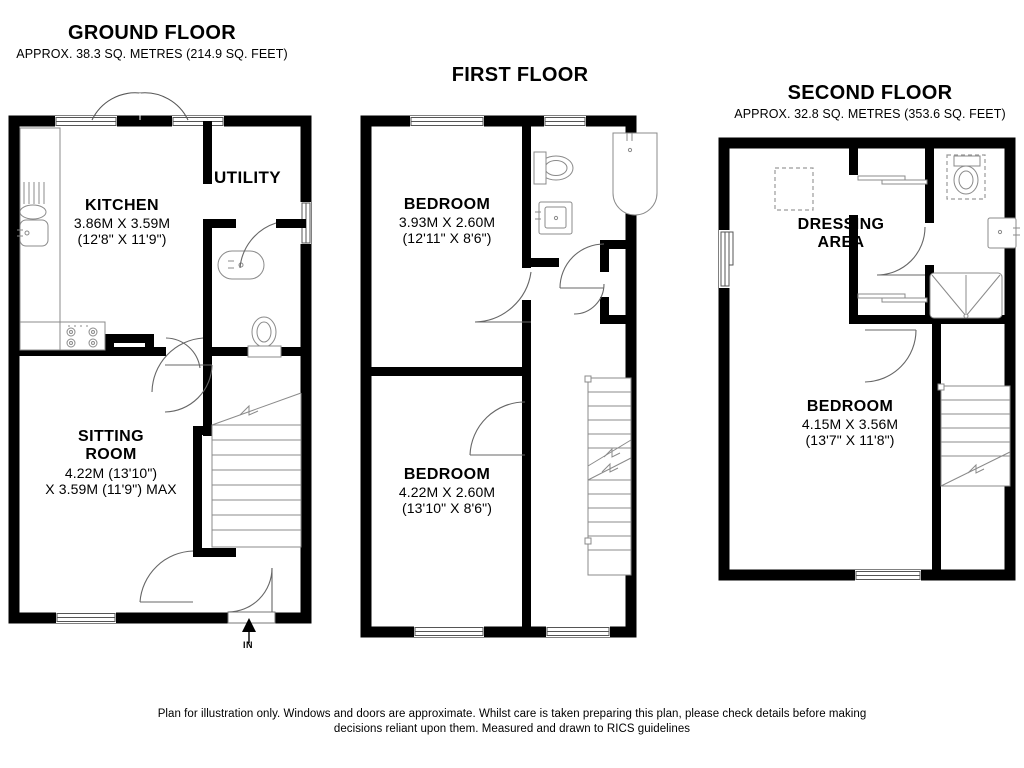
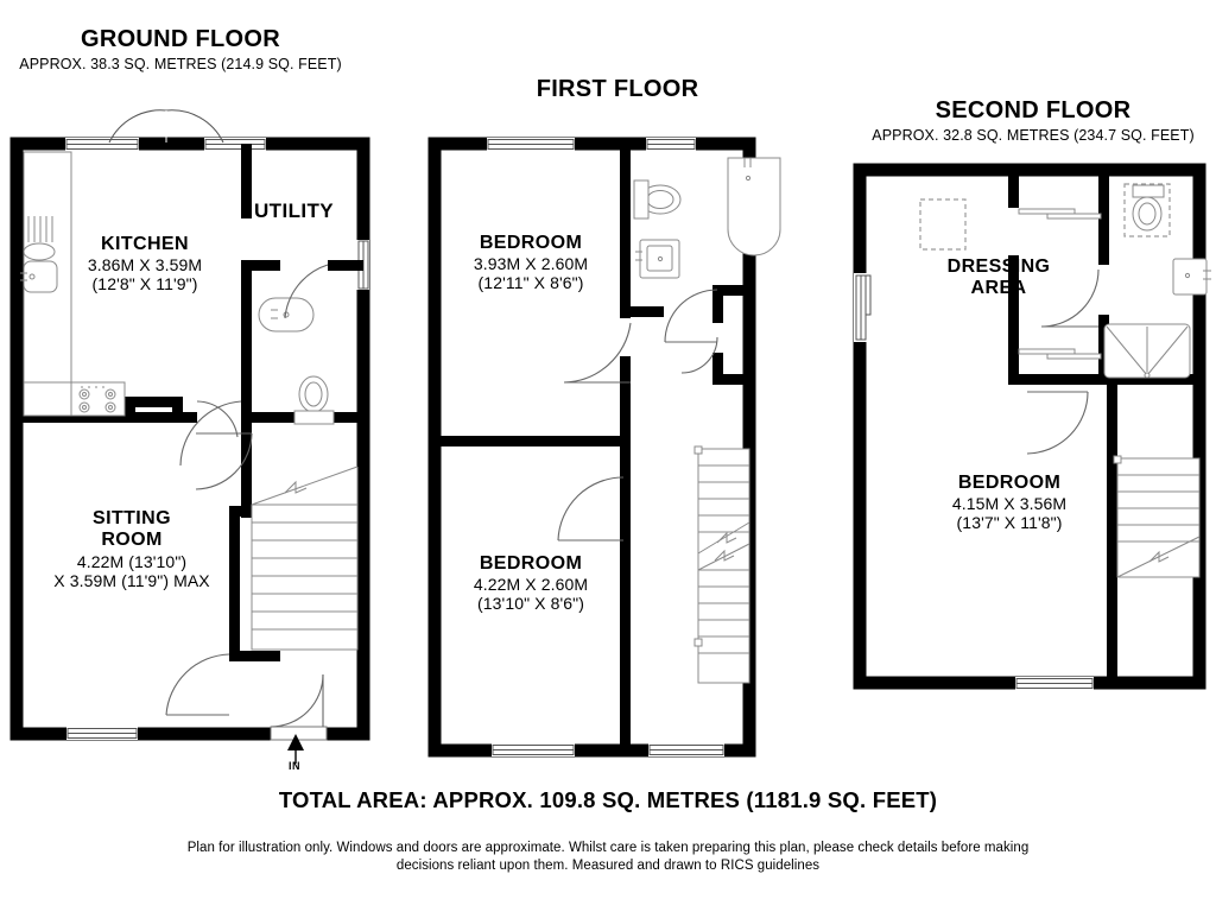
  GROUND FLOOR
  APPROX. 38.3 SQ. METRES (214.9 SQ. FEET)
  FIRST FLOOR
  SECOND FLOOR
- APPROX. 32.8 SQ. METRES (353.6 SQ. FEET)
+ APPROX. 32.8 SQ. METRES (234.7 SQ. FEET)
  KITCHEN
  3.86M X 3.59M
  (12'8" X 11'9")
  UTILITY
  SITTING
  ROOM
  4.22M (13'10")
  X 3.59M (11'9") MAX
  IN
  BEDROOM
  3.93M X 2.60M
  (12'11" X 8'6")
  BEDROOM
  4.22M X 2.60M
  (13'10" X 8'6")
  DRESSING
  AREA
  BEDROOM
  4.15M X 3.56M
  (13'7" X 11'8")
+ TOTAL AREA: APPROX. 109.8 SQ. METRES (1181.9 SQ. FEET)
  Plan for illustration only. Windows and doors are approximate. Whilst care is taken preparing this plan, please check details before making
  decisions reliant upon them. Measured and drawn to RICS guidelines
